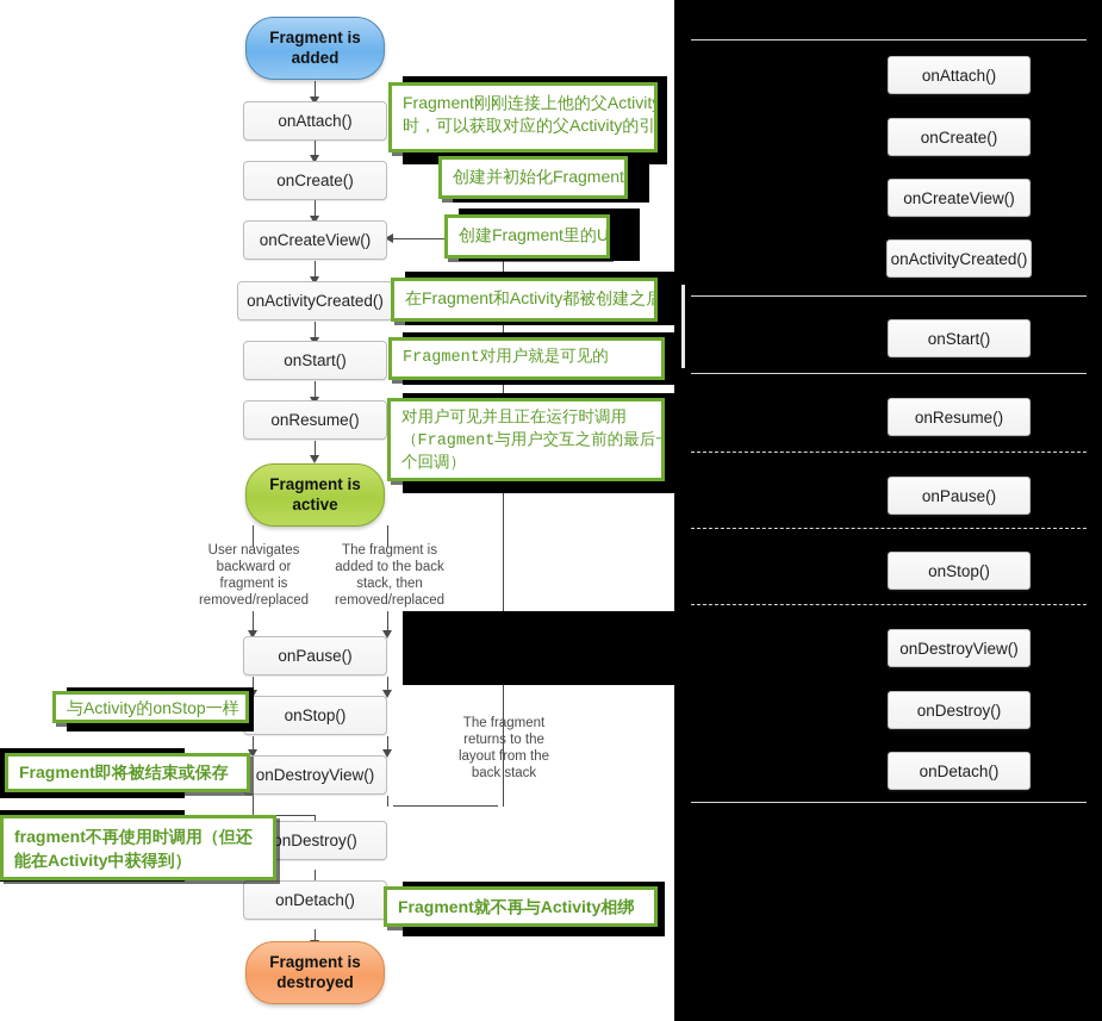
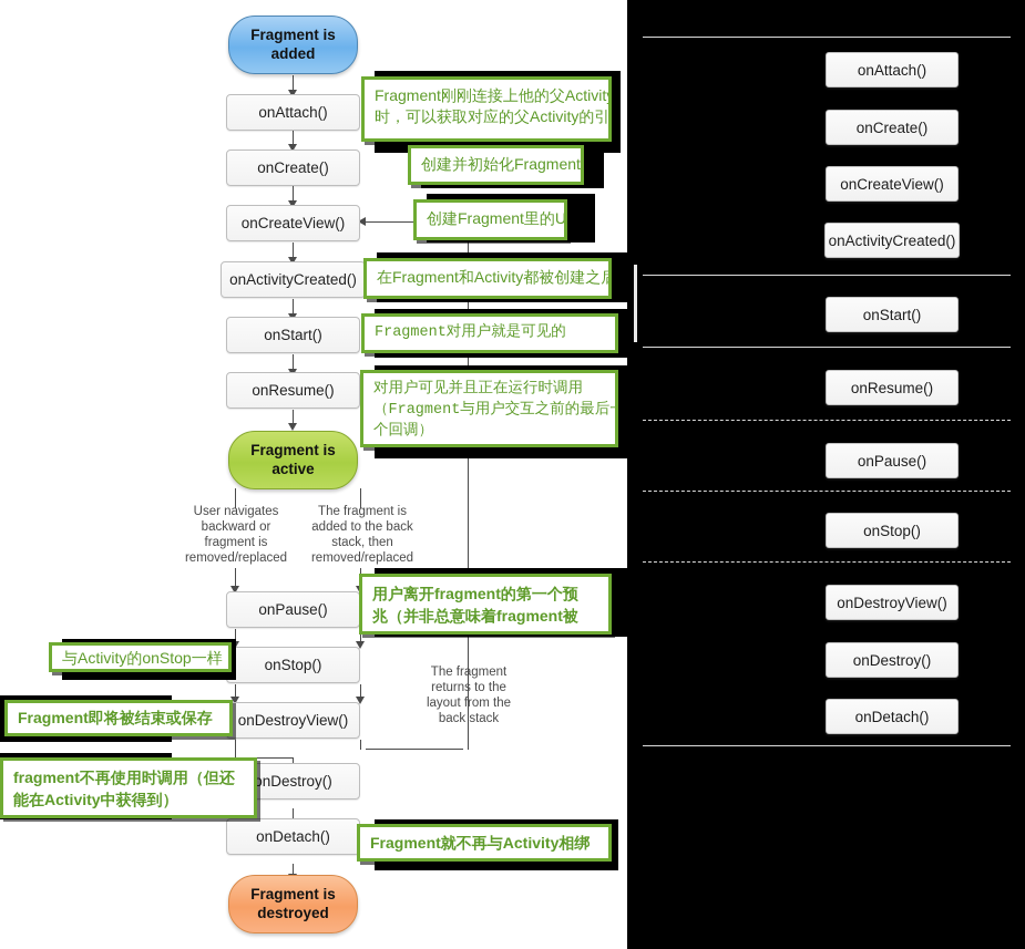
  Fragment is
  added
  Fragment is
  active
  Fragment is
  destroyed
  onAttach()
  onCreate()
  onCreateView()
  onActivityCreated()
  onStart()
  onResume()
  onPause()
  onStop()
  onDestroyView()
  onDestroy()
  onDetach()
  User navigates
  backward or
  fragment is
  removed/replaced
  The fragment is
  added to the back
  stack, then
  removed/replaced
  The fragment
  returns to the
  layout from the
  back stack
  Fragment刚刚连接上他的父Activit
  时，可以获取对应的父Activity的引
  创建并初始化Fragment
  创建Fragment里的U
  在Fragment和Activity都被创建之
  Fragment对用户就是可见的
  对用户可见并且正在运行时调用
  （Fragment与用户交互之前的最后
  个回调）
+ 用户离开fragment的第一个预
+ 兆（并非总意味着fragment被
  与Activity的onStop一样
  Fragment即将被结束或保存
  fragment不再使用时调用（但还
  能在Activity中获得到）
  Fragment就不再与Activity相绑
  onAttach()
  onCreate()
  onCreateView()
  onActivityCreated()
  onStart()
  onResume()
  onPause()
  onStop()
  onDestroyView()
  onDestroy()
  onDetach()
